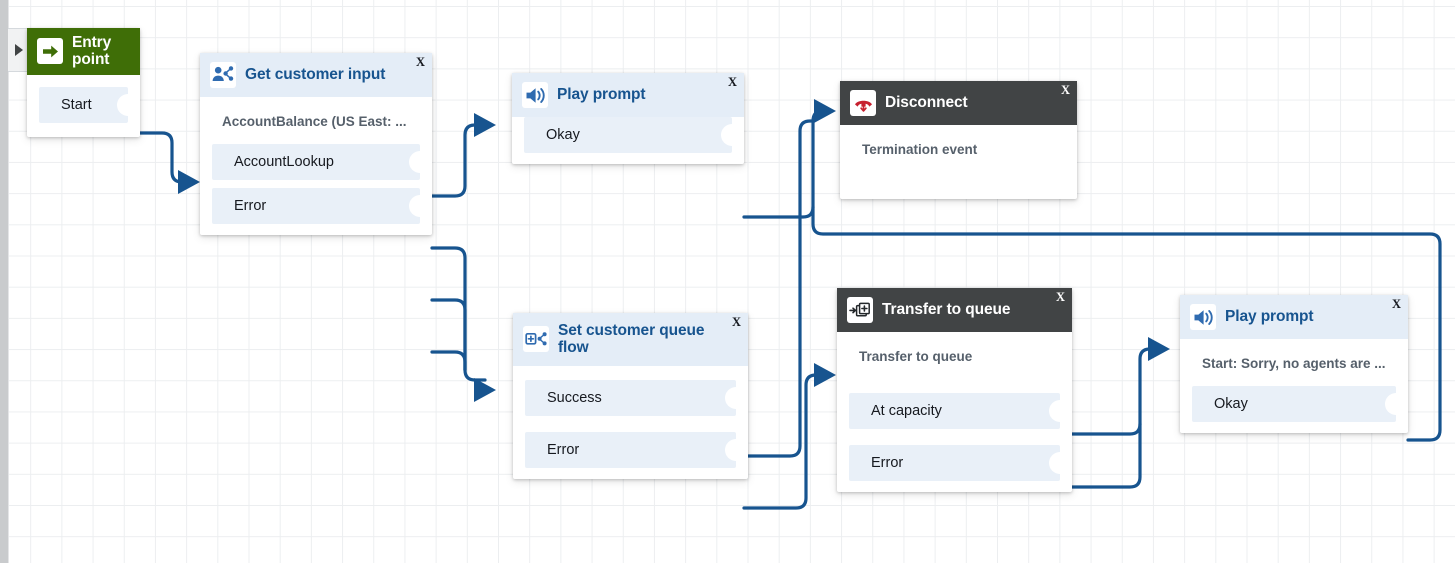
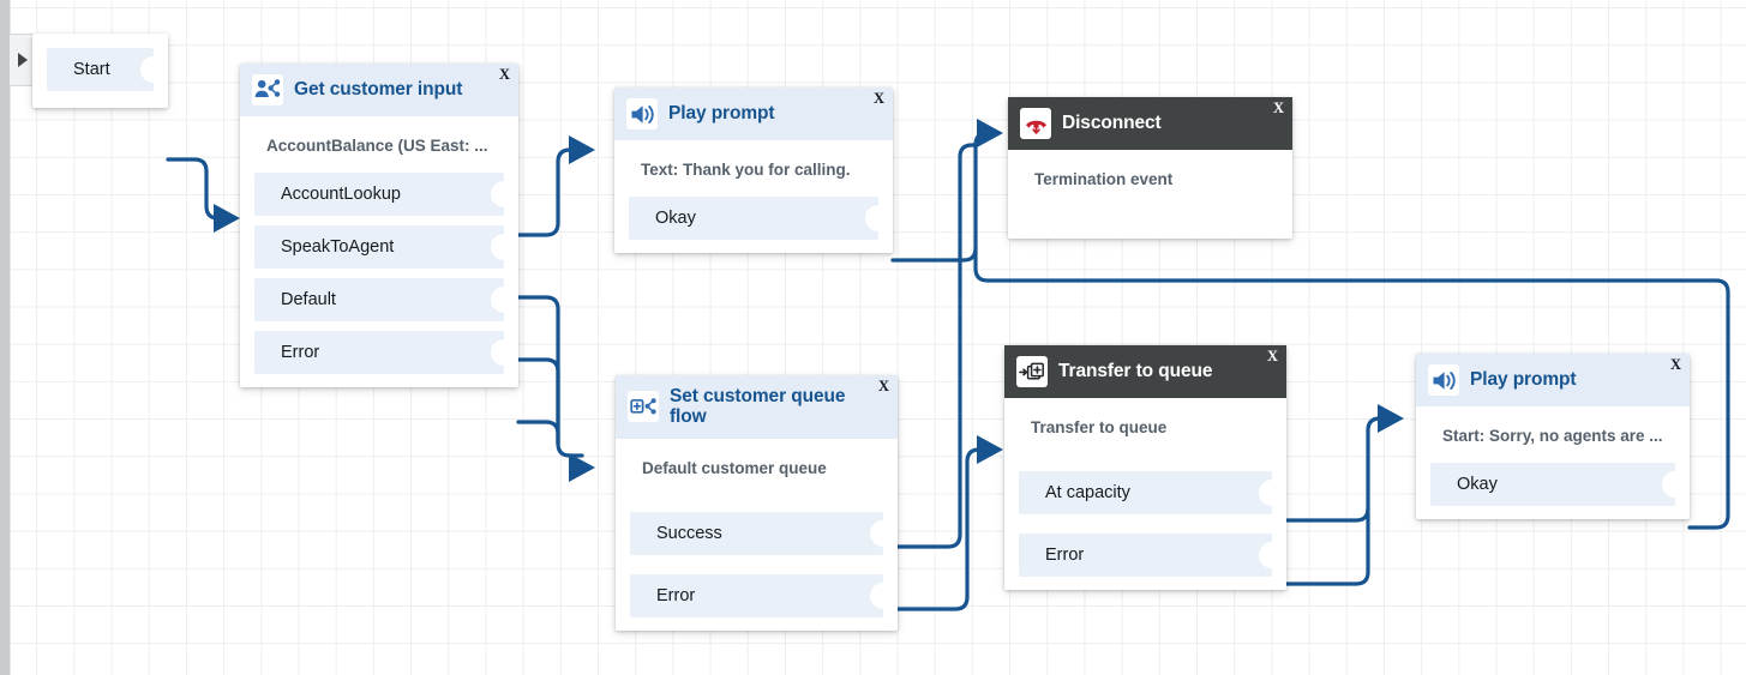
- Entry point
  Start
  X
  Get customer input
  AccountBalance (US East: ...
  AccountLookup
+ SpeakToAgent
+ Default
  Error
  X
  Play prompt
+ Text: Thank you for calling.
  Okay
  X
  Disconnect
  Termination event
  X
  Set customer queue flow
+ Default customer queue
  Success
  Error
  X
  Transfer to queue
  Transfer to queue
  At capacity
  Error
  X
  Play prompt
  Start: Sorry, no agents are ...
  Okay
